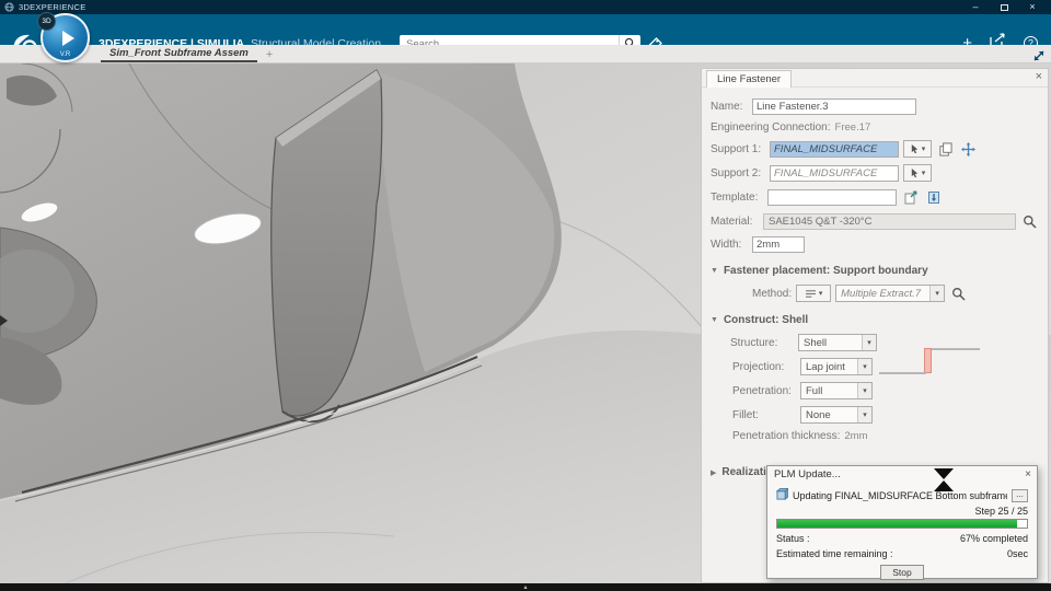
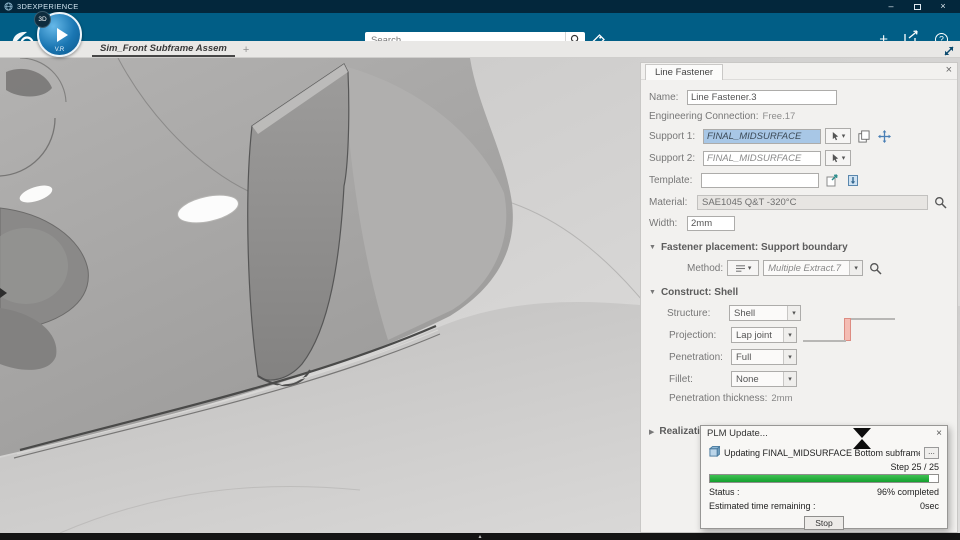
  3DEXPERIENCE
  –
  ×
- 3DEXPERIENCE | SIMULIA Structural Model Creation
  +
  ?
  Sim_Front Subframe Assem
  +
  Line Fastener
  ×
  Name:
  Line Fastener.3
  Engineering Connection:
  Free.17
  Support 1:
  FINAL_MIDSURFACE
  Support 2:
  FINAL_MIDSURFACE
  Template:
  Material:
  SAE1045 Q&T -320°C
  Width:
  2mm
  Fastener placement: Support boundary
  Method:
  Multiple Extract.7
  Construct: Shell
  Structure:
  Shell
  Projection:
  Lap joint
  Penetration:
  Full
  Fillet:
  None
  Penetration thickness:
  2mm
  PLM Update...
  ×
  Updating FINAL_MIDSURFACE Bottom subfram
  ...
  Step 25 / 25
  Status :
- 67% completed
+ 96% completed
  Estimated time remaining :
  0sec
  Stop
